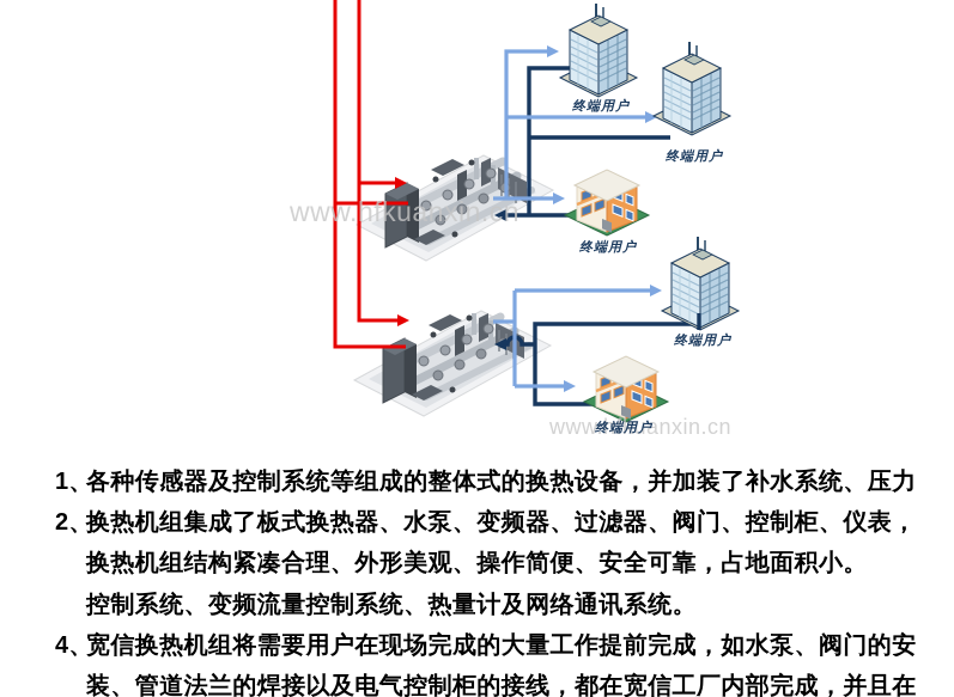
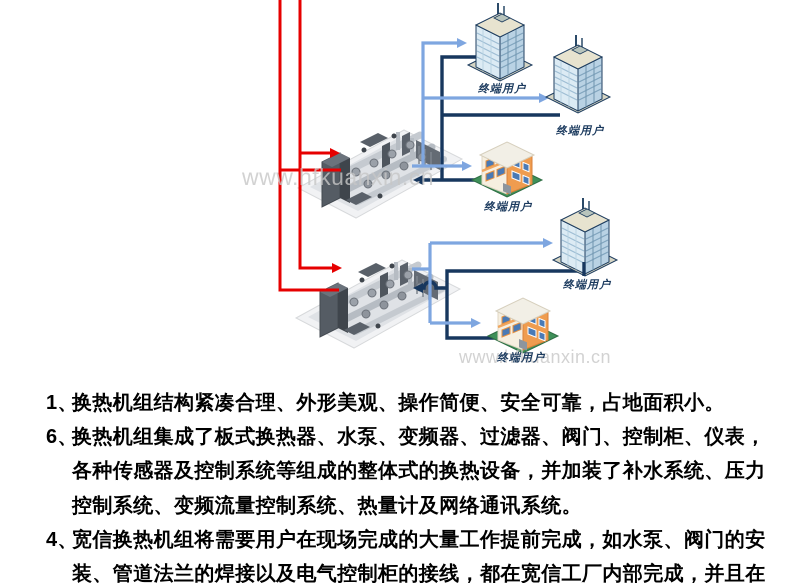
  www.hfkuanxin.cn
  www.hfkuanxin.cn
  终端用户
  终端用户
  终端用户
  终端用户
  终端用户
- 1、各种传感器及控制系统等组成的整体式的换热设备，并加装了补水系统、压力
+ 1、换热机组结构紧凑合理、外形美观、操作简便、安全可靠，占地面积小。
- 2、换热机组集成了板式换热器、水泵、变频器、过滤器、阀门、控制柜、仪表，
+ 6、换热机组集成了板式换热器、水泵、变频器、过滤器、阀门、控制柜、仪表，
- 换热机组结构紧凑合理、外形美观、操作简便、安全可靠，占地面积小。
+ 各种传感器及控制系统等组成的整体式的换热设备，并加装了补水系统、压力
  控制系统、变频流量控制系统、热量计及网络通讯系统。
  4、宽信换热机组将需要用户在现场完成的大量工作提前完成，如水泵、阀门的安
  装、管道法兰的焊接以及电气控制柜的接线，都在宽信工厂内部完成，并且在
